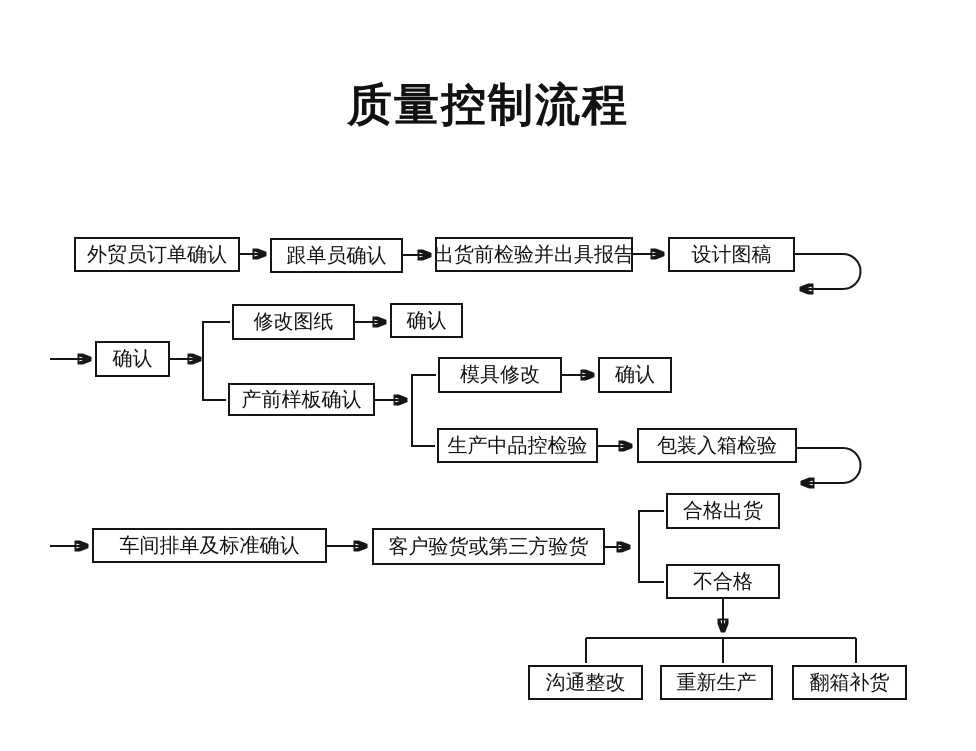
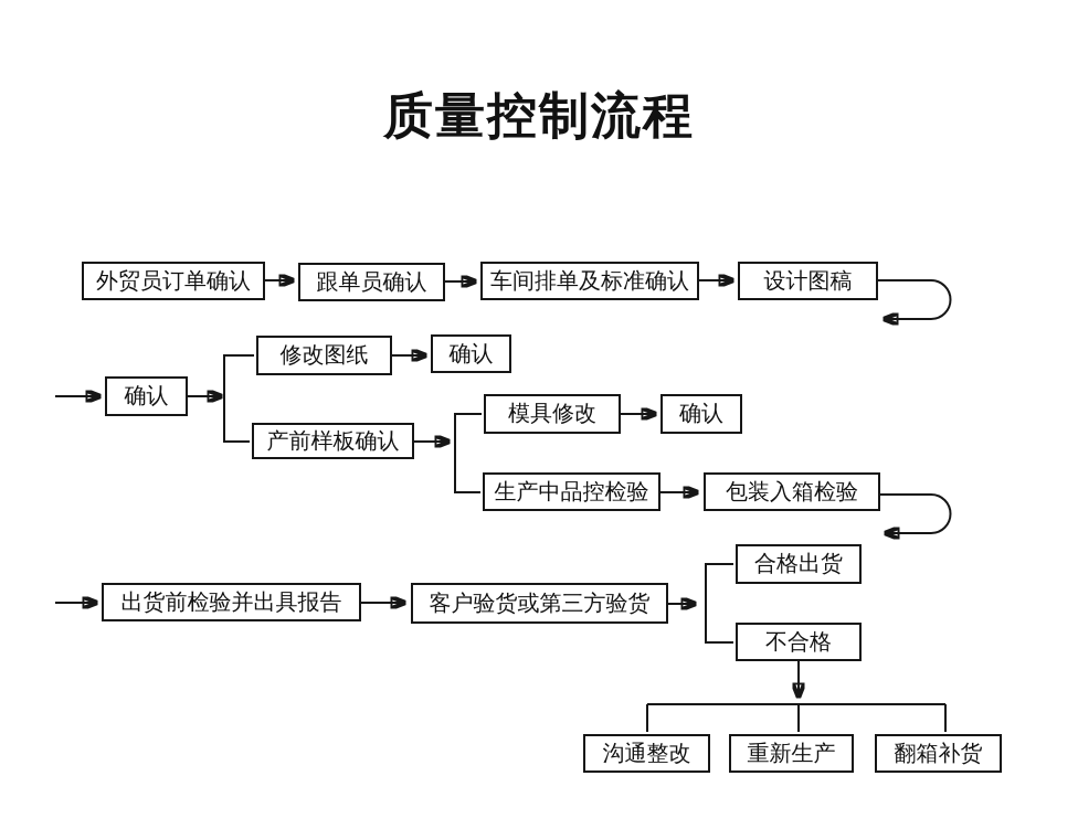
  质量控制流程
  外贸员订单确认
  跟单员确认
- 出货前检验并出具报告
+ 车间排单及标准确认
  设计图稿
  确认
  修改图纸
  确认
  产前样板确认
  模具修改
  确认
  生产中品控检验
  包装入箱检验
- 车间排单及标准确认
+ 出货前检验并出具报告
  客户验货或第三方验货
  合格出货
  不合格
  沟通整改
  重新生产
  翻箱补货
